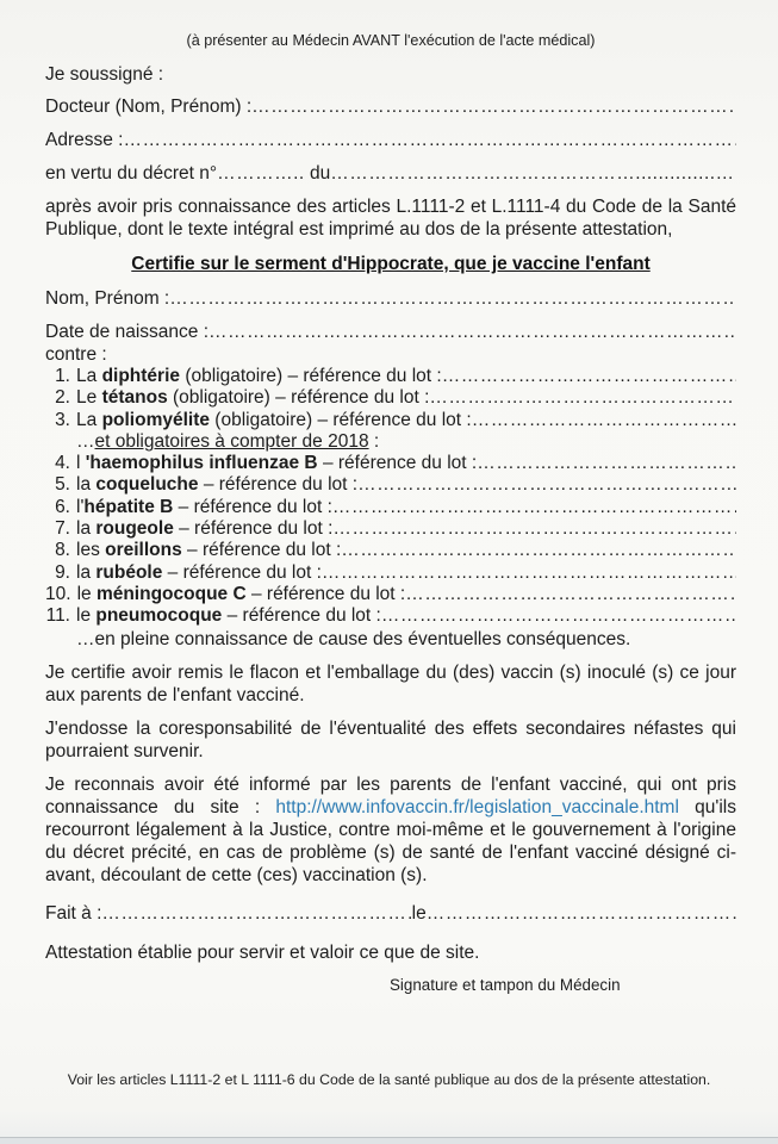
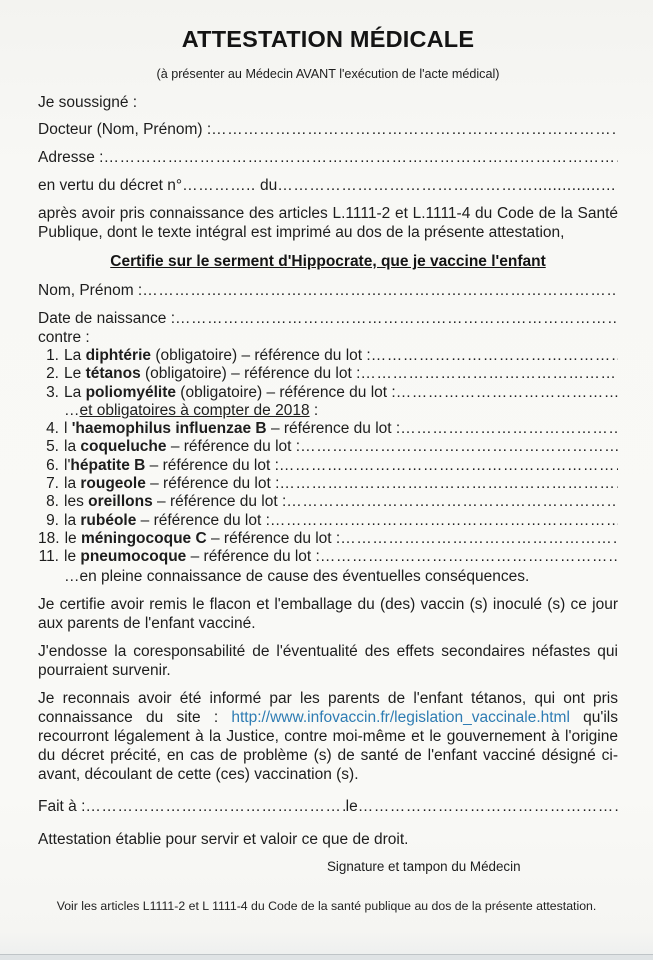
+ ATTESTATION MÉDICALE
  (à présenter au Médecin AVANT l'exécution de l'acte médical)
  Je soussigné :
  Docteur (Nom, Prénom) :
  Adresse :
  ……………………………………………………………………………………
  en vertu du décret n°
  …………..
  du
  après avoir pris connaissance des articles L.1111-2 et L.1111-4 du Code de la Santé Publique, dont le texte intégral est imprimé au dos de la présente attestation,
  Certifie sur le serment d'Hippocrate, que je vaccine l'enfant
  Nom, Prénom :
  ………………………………………………………………………………
  Date de naissance :
  …………………………………………………………………………
  contre :
  1.
  La
  diphtérie
  (obligatoire) – référence du lot :
  2.
  Le
  tétanos
  (obligatoire) – référence du lot :
  3.
  La
  poliomyélite
  (obligatoire) – référence du lot :
  …
  et obligatoires à compter de 2018
  :
  4.
  l
  'haemophilus influenzae B
  – référence du lot :
  5.
  la
  coqueluche
  – référence du lot :
  6.
  l'
  hépatite B
  – référence du lot :
  7.
  la
  rougeole
  – référence du lot :
  8.
  les
  oreillons
  – référence du lot :
  9.
  la
  rubéole
  – référence du lot :
- 10.
+ 18.
  le
  méningocoque C
  – référence du lot :
  11.
  le
  pneumocoque
  – référence du lot :
  …en pleine connaissance de cause des éventuelles conséquences.
  Je certifie avoir remis le flacon et l'emballage du (des) vaccin (s) inoculé (s) ce jour aux parents de l'enfant vacciné.
  J'endosse la coresponsabilité de l'éventualité des effets secondaires néfastes qui pourraient survenir.
- Je reconnais avoir été informé par les parents de l'enfant vacciné, qui ont pris connaissance du site : http://www.infovaccin.fr/legislation_vaccinale.html qu'ils recourront légalement à la Justice, contre moi-même et le gouvernement à l'origine du décret précité, en cas de problème (s) de santé de l'enfant vacciné désigné ci-avant, découlant de cette (ces) vaccination (s).
+ Je reconnais avoir été informé par les parents de l'enfant tétanos, qui ont pris connaissance du site : http://www.infovaccin.fr/legislation_vaccinale.html qu'ils recourront légalement à la Justice, contre moi-même et le gouvernement à l'origine du décret précité, en cas de problème (s) de santé de l'enfant vacciné désigné ci-avant, découlant de cette (ces) vaccination (s).
  Fait à :
  le
- Attestation établie pour servir et valoir ce que de site.
+ Attestation établie pour servir et valoir ce que de droit.
  Signature et tampon du Médecin
- Voir les articles L1111-2 et L 1111-6 du Code de la santé publique au dos de la présente attestation.
+ Voir les articles L1111-2 et L 1111-4 du Code de la santé publique au dos de la présente attestation.
